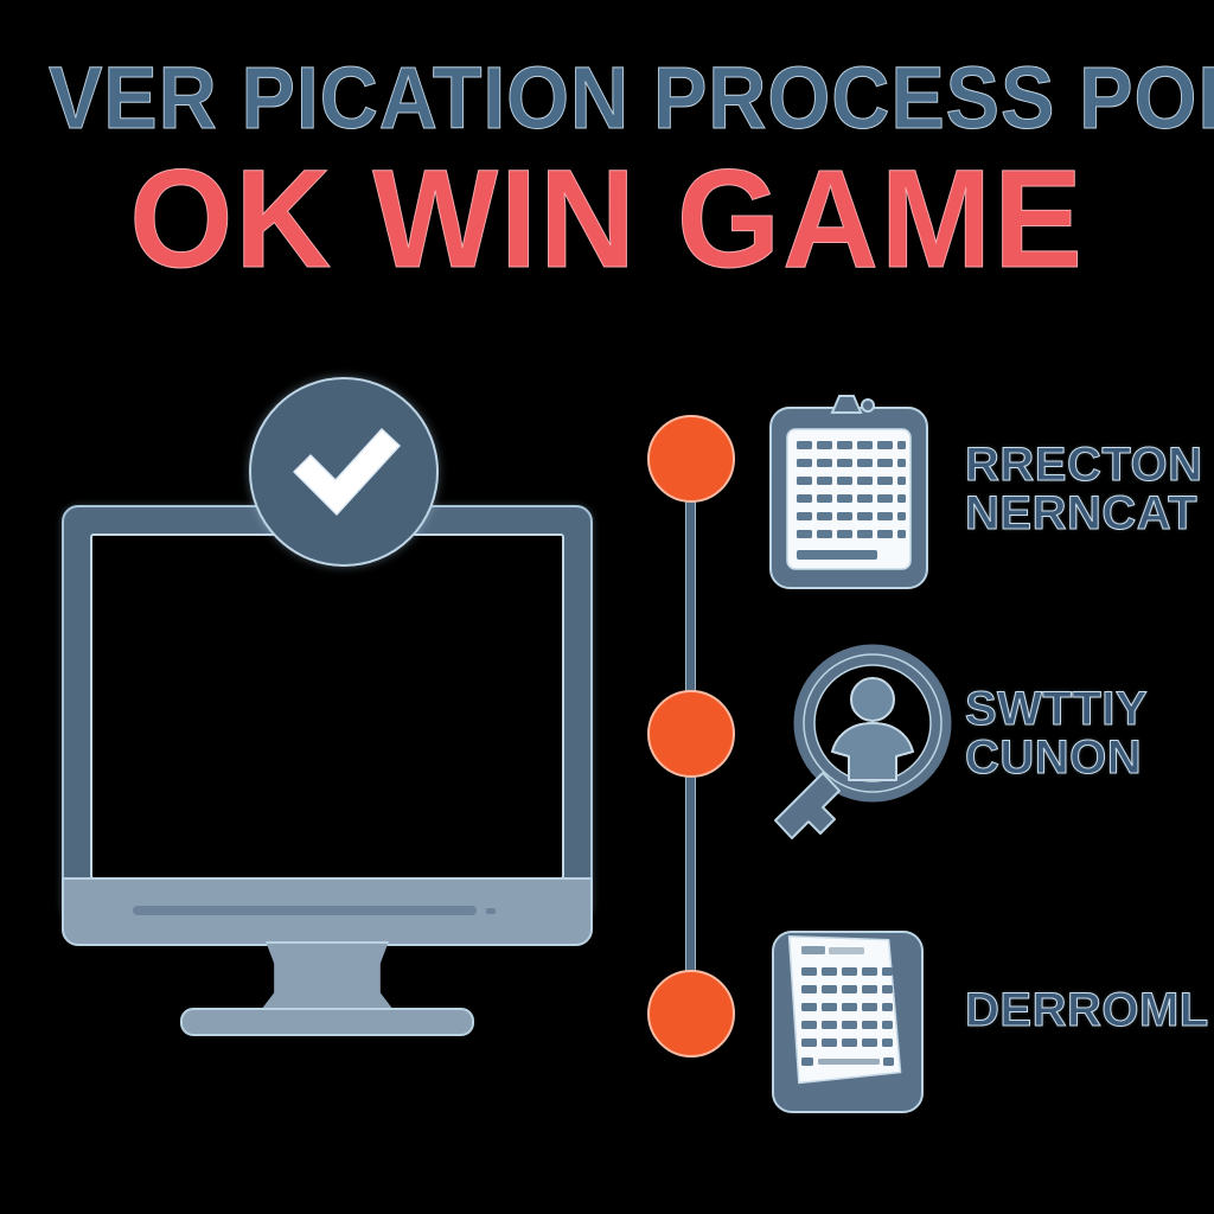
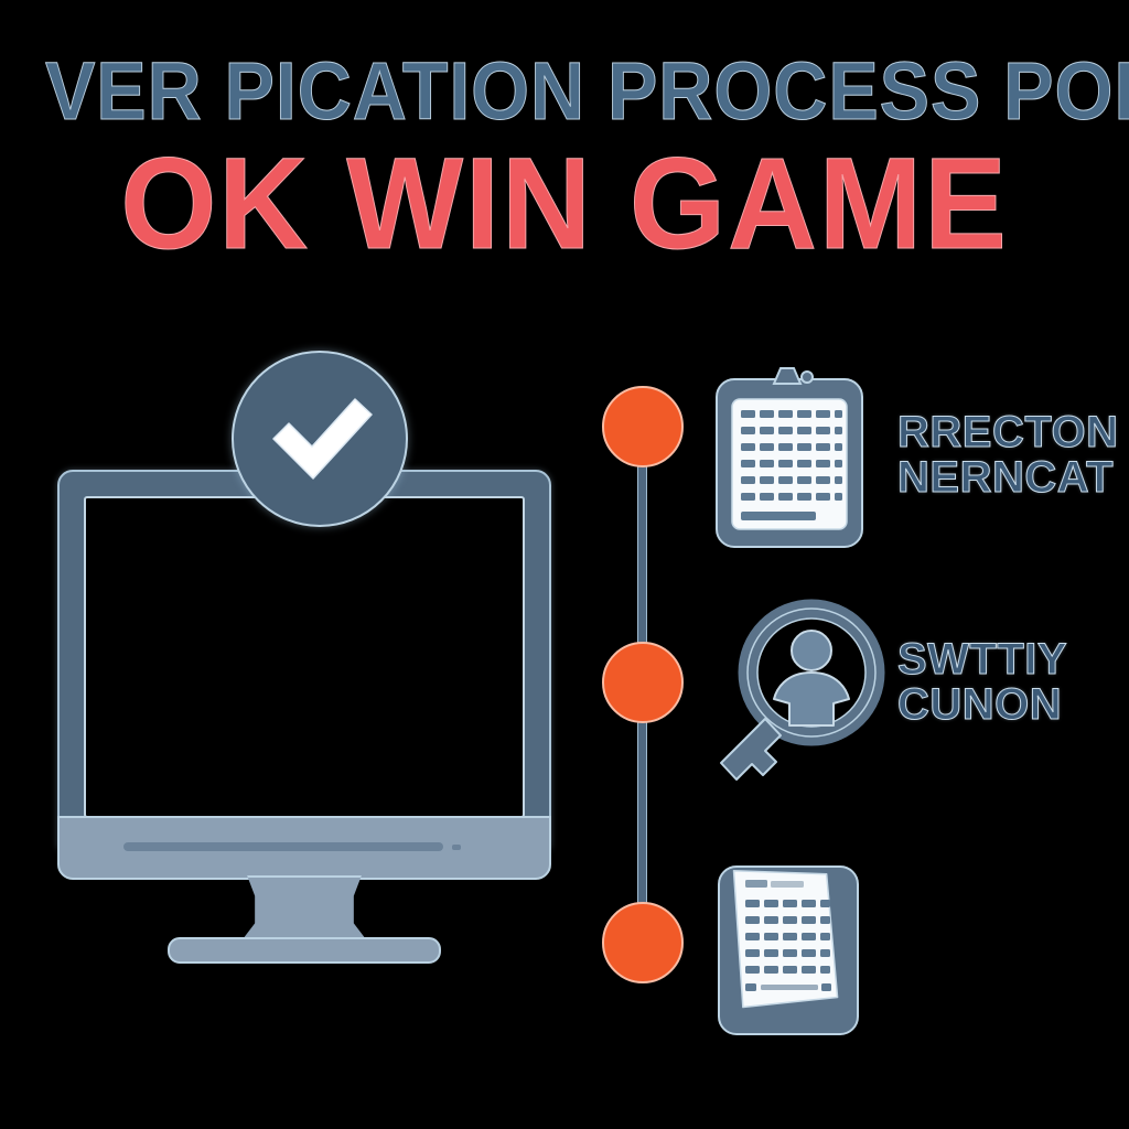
  VER PICATION PROCESS PO
  OK WIN GAME
  RRECTON
  NERNCAT
  SWTTIY
  CUNON
- DERROML
